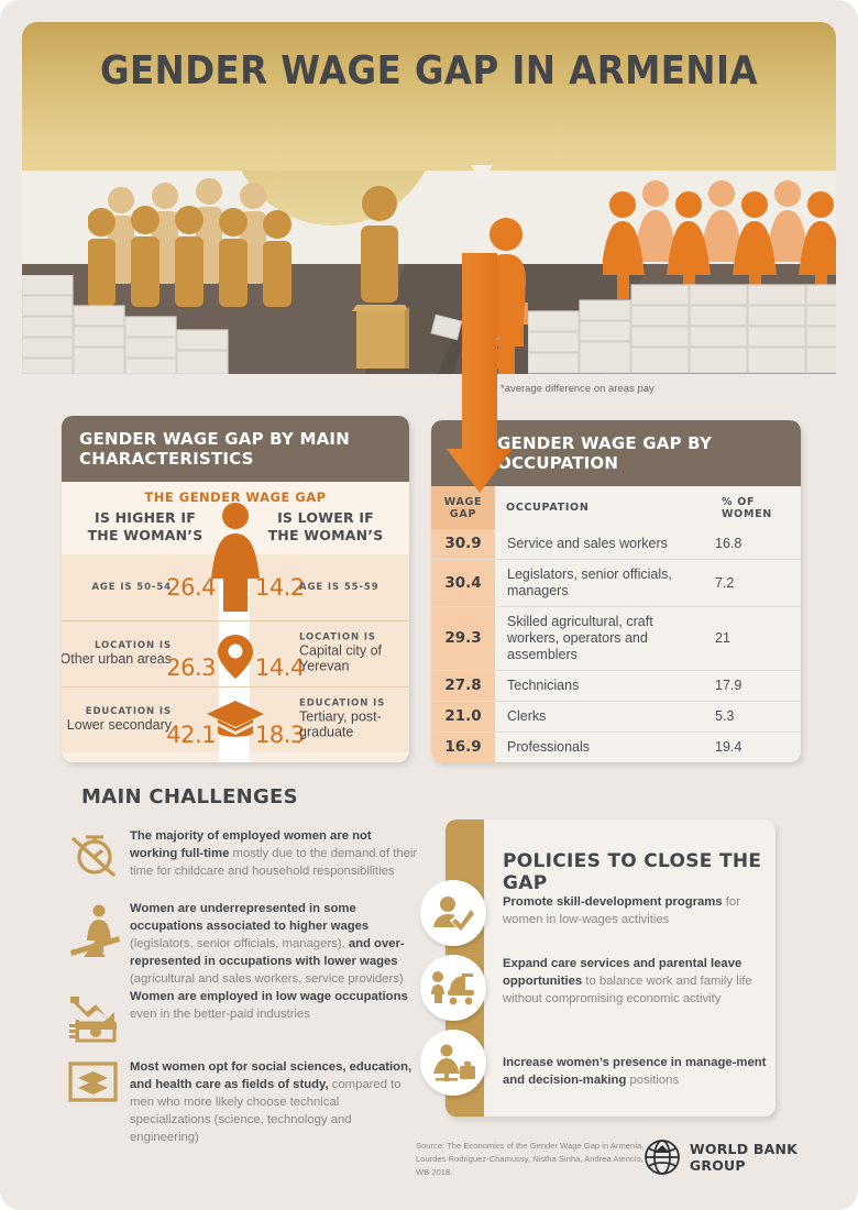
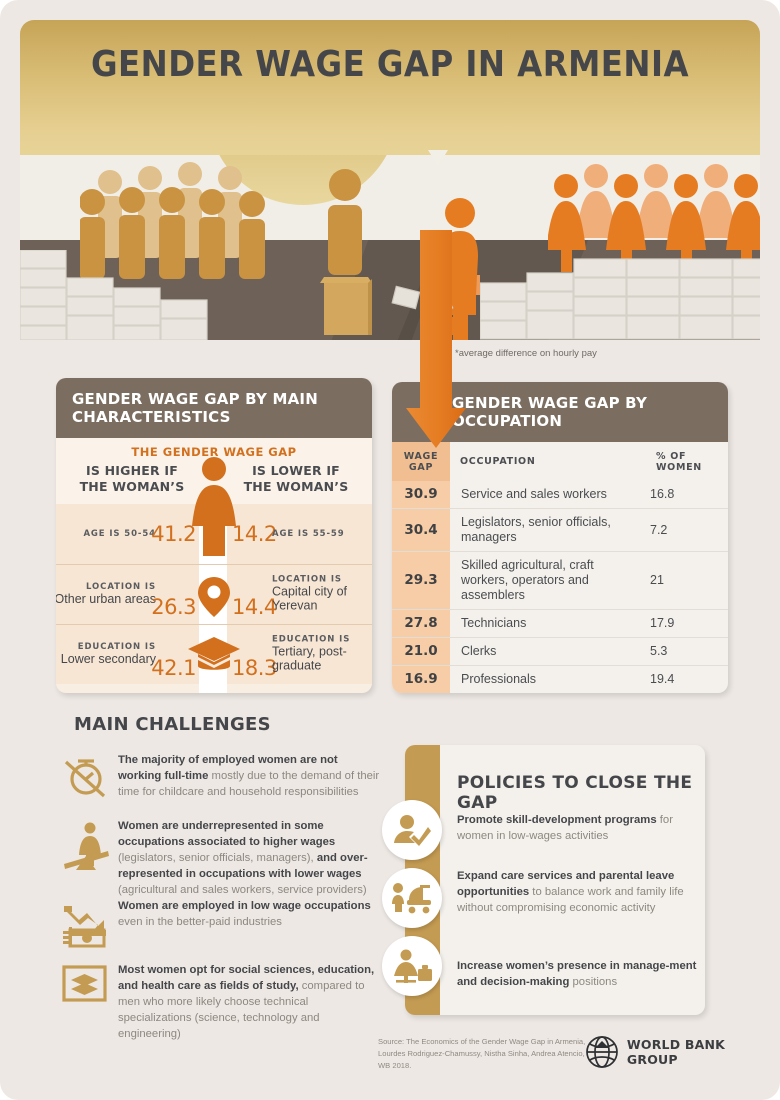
  GENDER WAGE GAP IN ARMENIA
- *average difference on areas pay
+ *average difference on hourly pay
  GENDER WAGE GAP BY MAIN CHARACTERISTICS
  THE GENDER WAGE GAP
  IS HIGHER IF THE WOMAN’S
  IS LOWER IF THE WOMAN’S
  AGE IS 50-54
- 26.4
+ 41.2
  14.2
  AGE IS 55-59
  LOCATION IS
  Other urban areas
  26.3
  14.4
  LOCATION IS
  Capital city of Yerevan
  EDUCATION IS
  Lower secondary
  42.1
  18.3
  EDUCATION IS
  Tertiary, post-graduate
  GENDER WAGE GAP BY OCCUPATION
  WAGE GAP	OCCUPATION	% OF WOMEN
  30.9	Service and sales workers	16.8
  30.4	Legislators, senior officials, managers	7.2
  29.3	Skilled agricultural, craft workers, operators and assemblers	21
  27.8	Technicians	17.9
  21.0	Clerks	5.3
  16.9	Professionals	19.4
  MAIN CHALLENGES
  The majority of employed women are not working full-time mostly due to the demand of their time for childcare and household responsibilities
  Women are underrepresented in some occupations associated to higher wages (legislators, senior officials, managers), and over-represented in occupations with lower wages (agricultural and sales workers, service providers)
  Women are employed in low wage occupations even in the better-paid industries
  Most women opt for social sciences, education, and health care as fields of study, compared to men who more likely choose technical specializations (science, technology and engineering)
  POLICIES TO CLOSE THE GAP
  Promote skill-development programs for women in low-wages activities
  Expand care services and parental leave opportunities to balance work and family life without compromising economic activity
  Increase women’s presence in manage-ment and decision-making positions
  Source: The Economics of the Gender Wage Gap in Armenia, Lourdes Rodriguez-Chamussy, Nistha Sinha, Andrea Atencio, WB 2018.
  WORLD BANK GROUP
